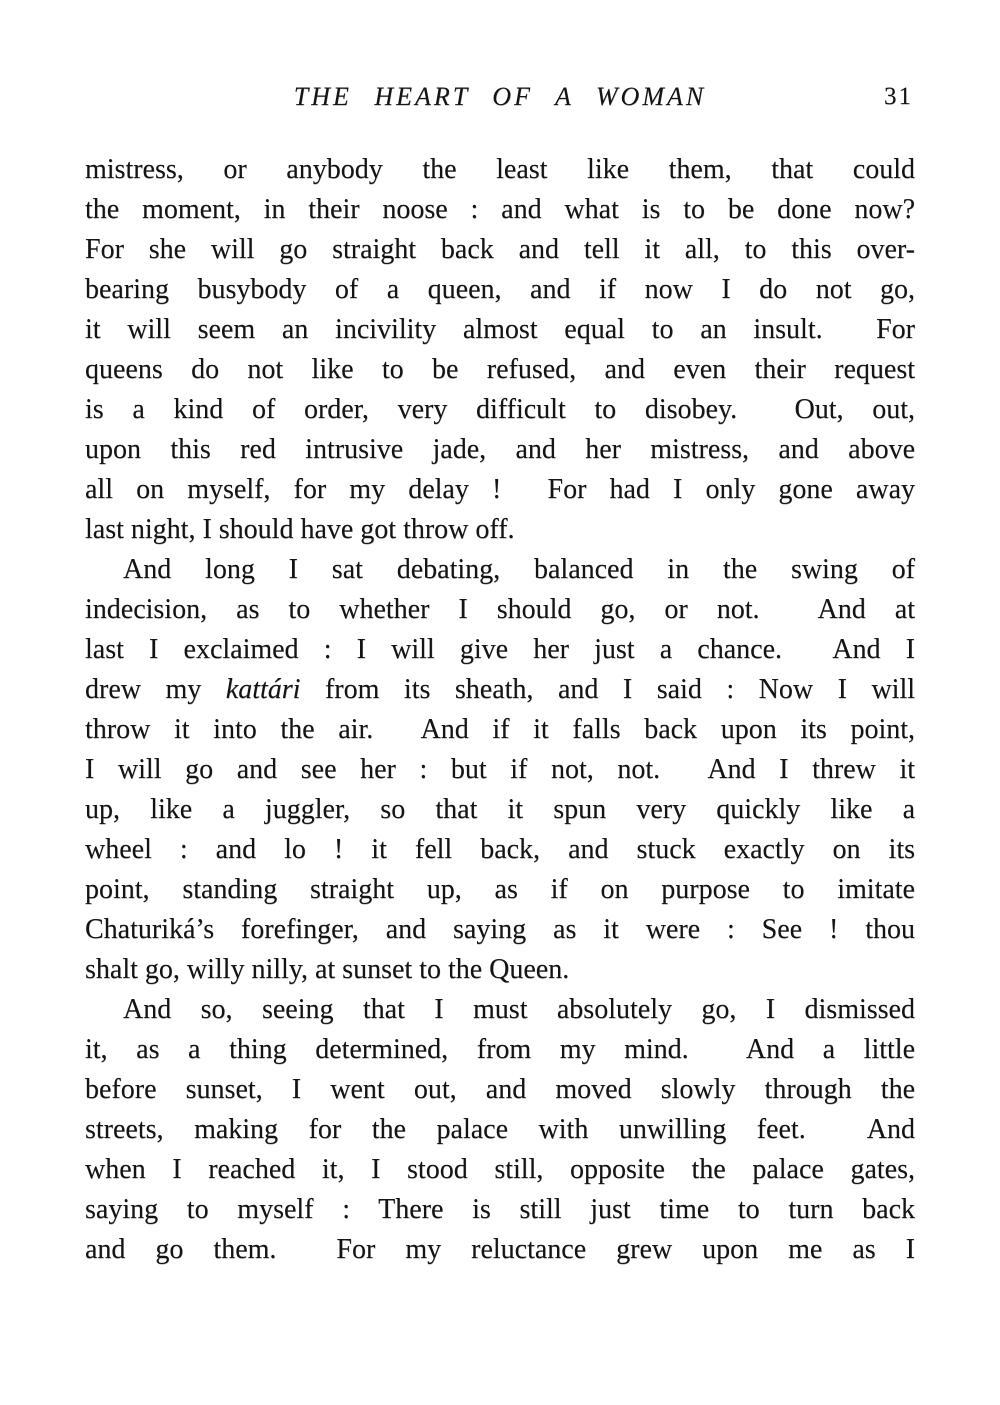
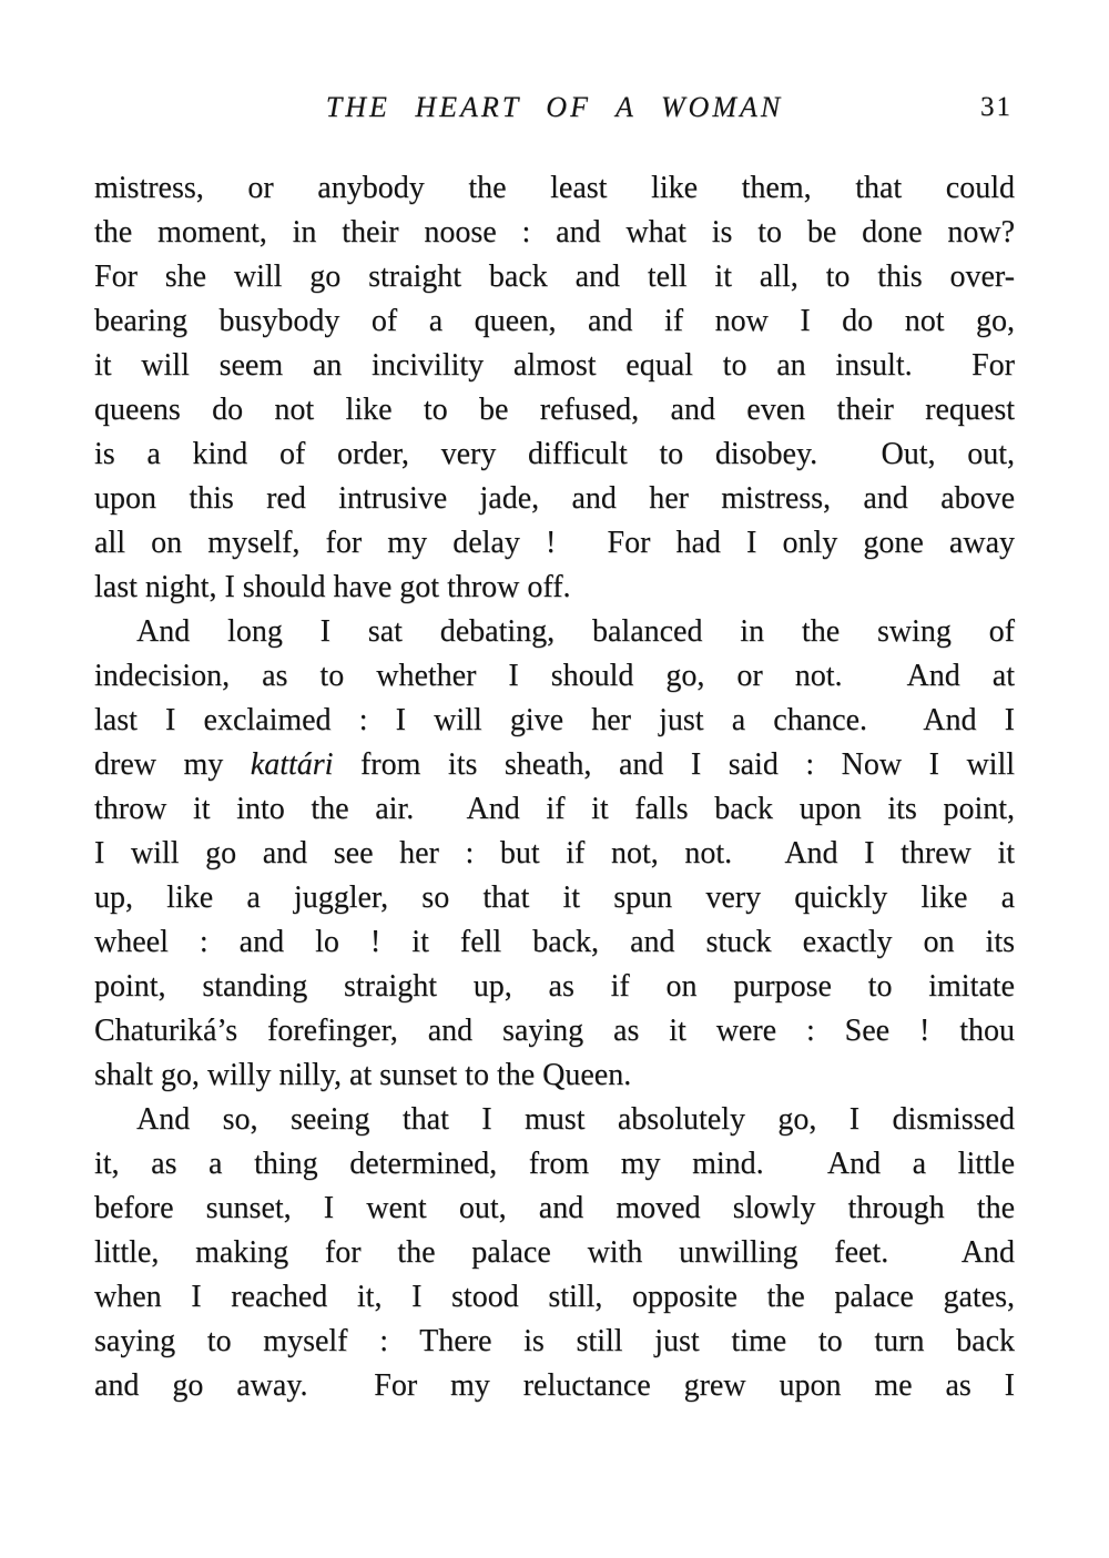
  THE HEART OF A WOMAN
  31
  mistress, or anybody the least like them, that could
  the moment, in their noose : and what is to be done now?
  For she will go straight back and tell it all, to this over-
  bearing busybody of a queen, and if now I do not go,
  it will seem an incivility almost equal to an insult. For
  queens do not like to be refused, and even their request
  is a kind of order, very difficult to disobey. Out, out,
  upon this red intrusive jade, and her mistress, and above
  all on myself, for my delay ! For had I only gone away
  last night, I should have got throw off.
  And long I sat debating, balanced in the swing of
  indecision, as to whether I should go, or not. And at
  last I exclaimed : I will give her just a chance. And I
  drew my kattári from its sheath, and I said : Now I will
  throw it into the air. And if it falls back upon its point,
  I will go and see her : but if not, not. And I threw it
  up, like a juggler, so that it spun very quickly like a
  wheel : and lo ! it fell back, and stuck exactly on its
  point, standing straight up, as if on purpose to imitate
  Chaturiká’s forefinger, and saying as it were : See ! thou
  shalt go, willy nilly, at sunset to the Queen.
  And so, seeing that I must absolutely go, I dismissed
  it, as a thing determined, from my mind. And a little
  before sunset, I went out, and moved slowly through the
- streets, making for the palace with unwilling feet. And
+ little, making for the palace with unwilling feet. And
  when I reached it, I stood still, opposite the palace gates,
  saying to myself : There is still just time to turn back
- and go them. For my reluctance grew upon me as I
+ and go away. For my reluctance grew upon me as I
